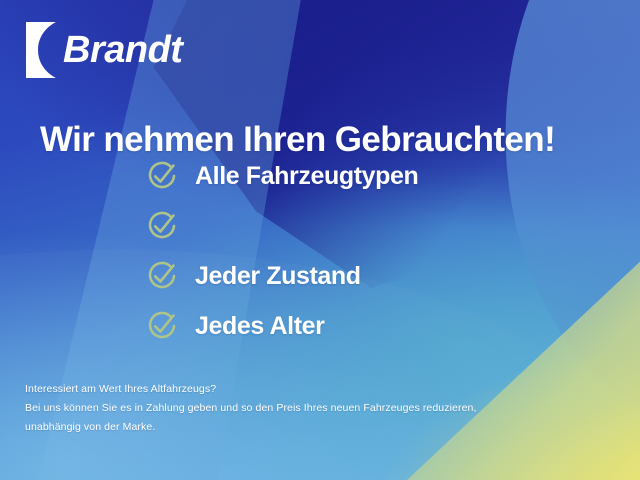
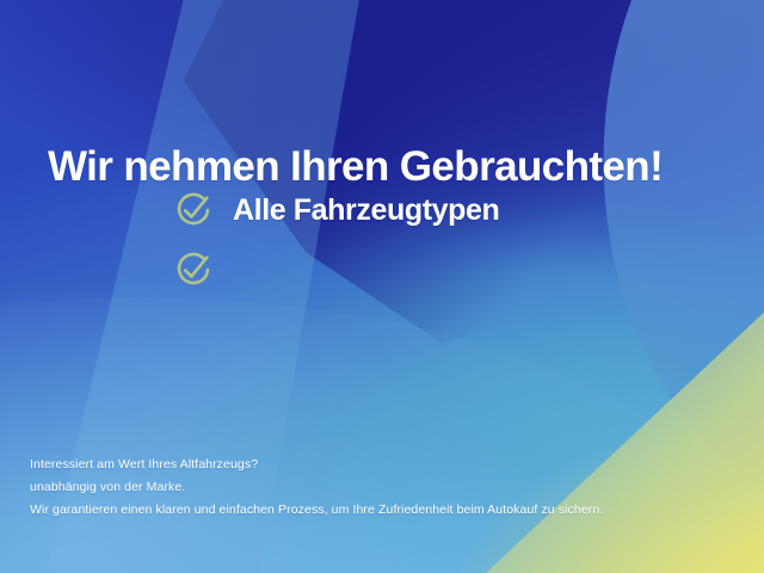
- Brandt
  Wir nehmen Ihren Gebrauchten!
  Alle Fahrzeugtypen
- Jeder Zustand
- Jedes Alter
  Interessiert am Wert Ihres Altfahrzeugs?
- Bei uns können Sie es in Zahlung geben und so den Preis Ihres neuen Fahrzeuges reduzieren,
  unabhängig von der Marke.
+ Wir garantieren einen klaren und einfachen Prozess, um Ihre Zufriedenheit beim Autokauf zu sichern.
